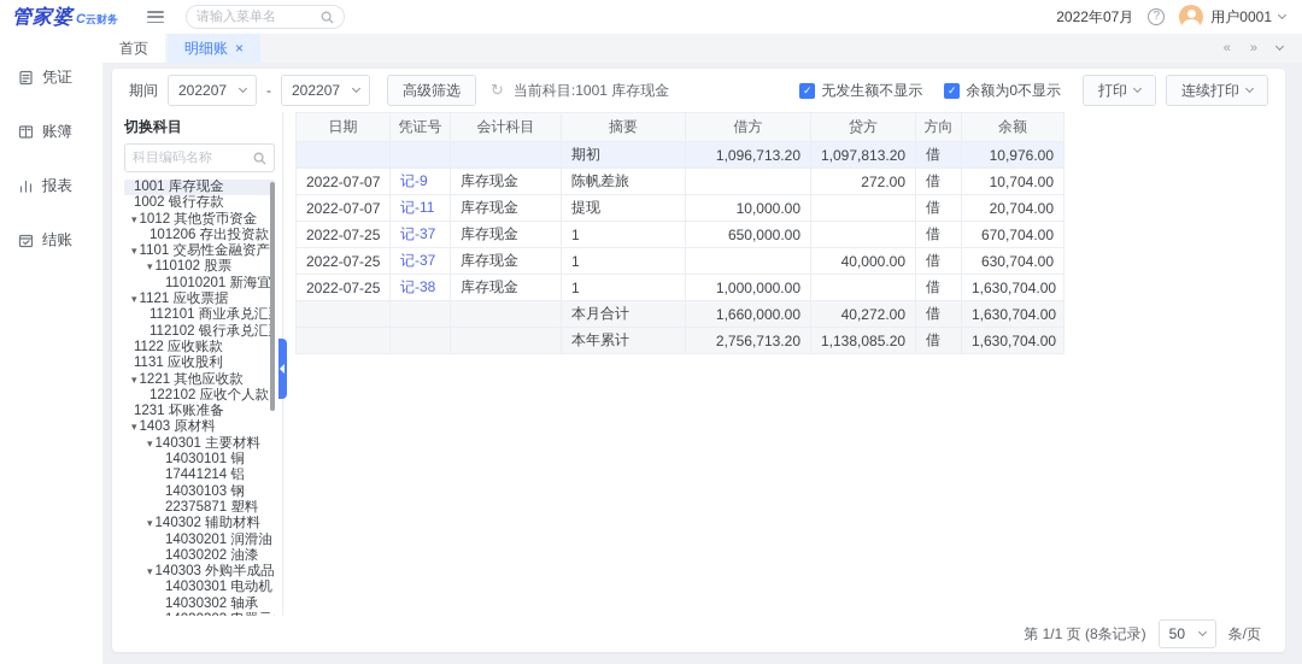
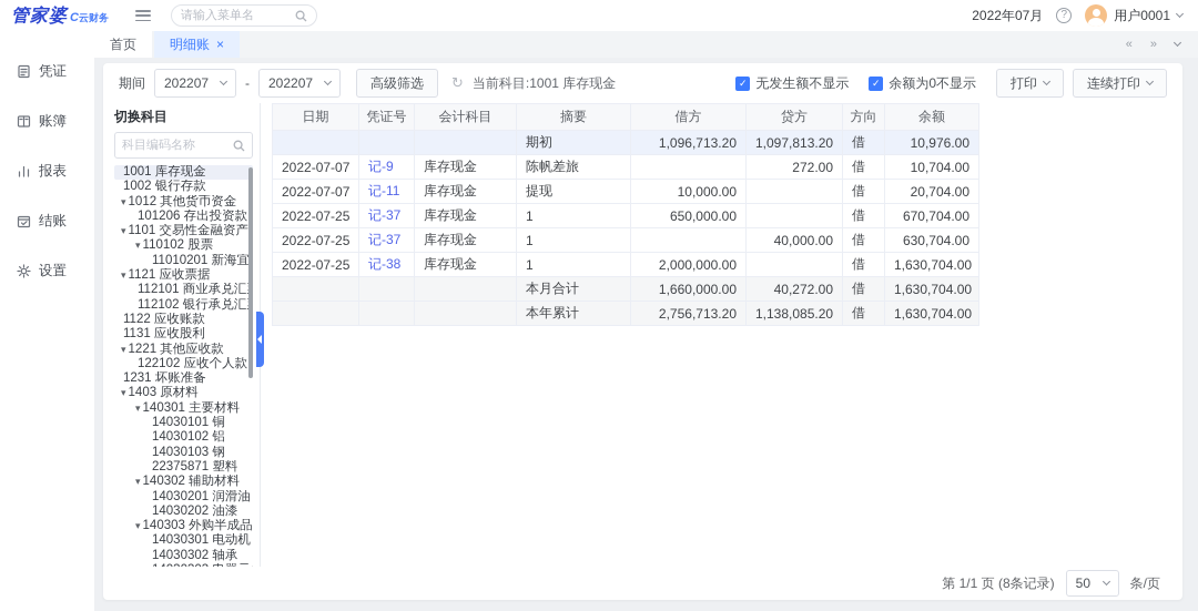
  管家婆
  C
  云财务
  请输入菜单名
  2022年07月
  ?
  用户0001
  凭证
  账簿
  报表
  结账
+ 设置
  首页
  明细账
  ×
  «
  »
  期间
  202207
  -
  202207
  高级筛选
  ↻
  当前科目:1001 库存现金
  ✓
  无发生额不显示
  ✓
  余额为0不显示
  打印
  连续打印
  切换科目
  科目编码名称
  1001 库存现金
  1002 银行存款
  ▾ 1012 其他货币资金
  101206 存出投资款
  ▾ 1101 交易性金融资产
  ▾ 110102 股票
  11010201 新海宜
  ▾ 1121 应收票据
  112101 商业承兑汇
  112102 银行承兑汇
  1122 应收账款
  1131 应收股利
  ▾ 1221 其他应收款
  122102 应收个人款
  1231 坏账准备
  ▾ 1403 原材料
  ▾ 140301 主要材料
  14030101 铜
- 17441214 铝
+ 14030102 铝
  14030103 钢
  22375871 塑料
  ▾ 140302 辅助材料
  14030201 润滑油
  14030202 油漆
  ▾ 140303 外购半成品
  14030301 电动机
  14030302 轴承
  日期	凭证号	会计科目	摘要	借方	贷方	方向	余额
  			期初	1,096,713.20	1,097,813.20	借	10,976.00
  2022-07-07	记-9	库存现金	陈帆差旅		272.00	借	10,704.00
  2022-07-07	记-11	库存现金	提现	10,000.00		借	20,704.00
  2022-07-25	记-37	库存现金	1	650,000.00		借	670,704.00
  2022-07-25	记-37	库存现金	1		40,000.00	借	630,704.00
- 2022-07-25	记-38	库存现金	1	1,000,000.00		借	1,630,704.00
+ 2022-07-25	记-38	库存现金	1	2,000,000.00		借	1,630,704.00
  			本月合计	1,660,000.00	40,272.00	借	1,630,704.00
  			本年累计	2,756,713.20	1,138,085.20	借	1,630,704.00
  第 1/1 页 (8条记录)
  50
  条/页
